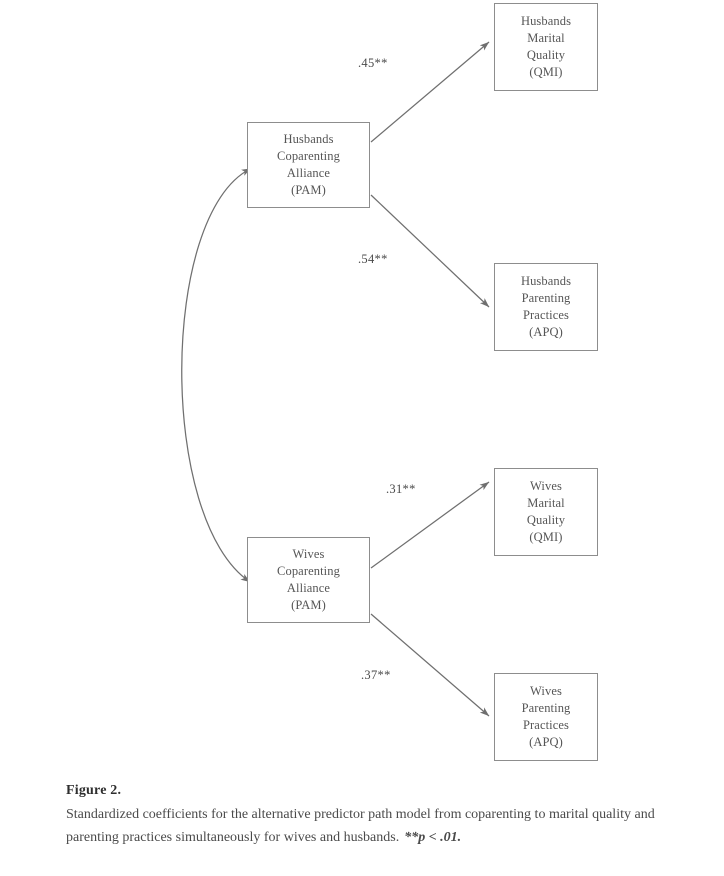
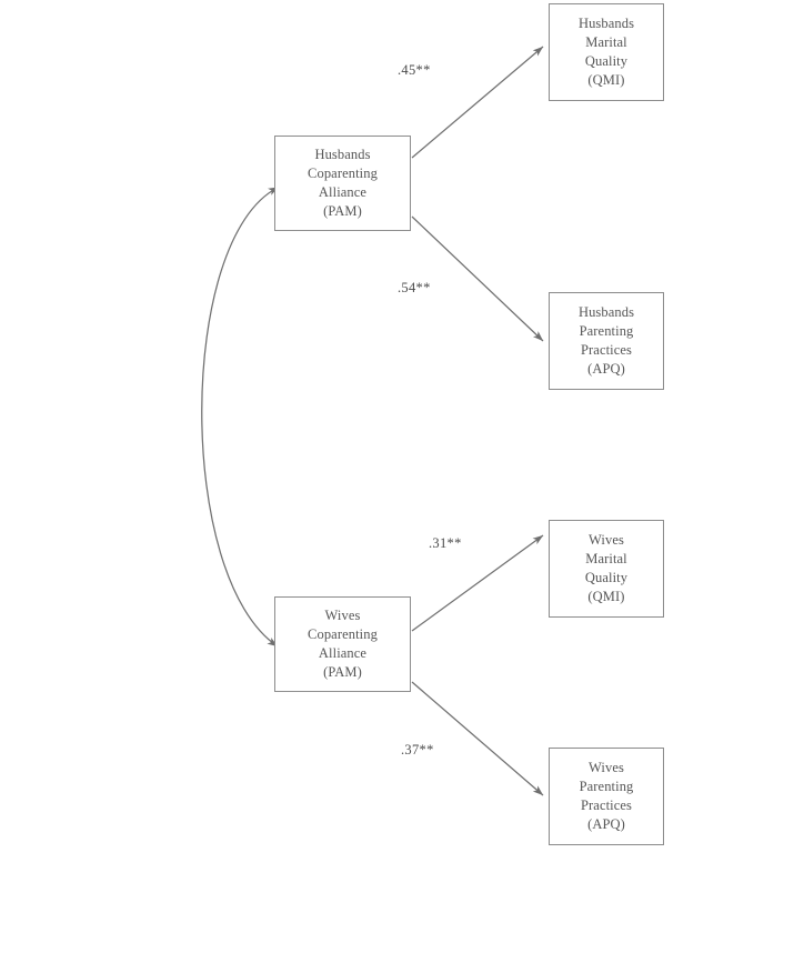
  Husbands
  Coparenting
  Alliance
  (PAM)
  Wives
  Coparenting
  Alliance
  (PAM)
  Husbands
  Marital
  Quality
  (QMI)
  Husbands
  Parenting
  Practices
  (APQ)
  Wives
  Marital
  Quality
  (QMI)
  Wives
  Parenting
  Practices
  (APQ)
  .45**
  .54**
  .31**
  .37**
- Figure 2.
- Standardized coefficients for the alternative predictor path model from coparenting to marital quality and parenting practices simultaneously for wives and husbands. **p < .01.
